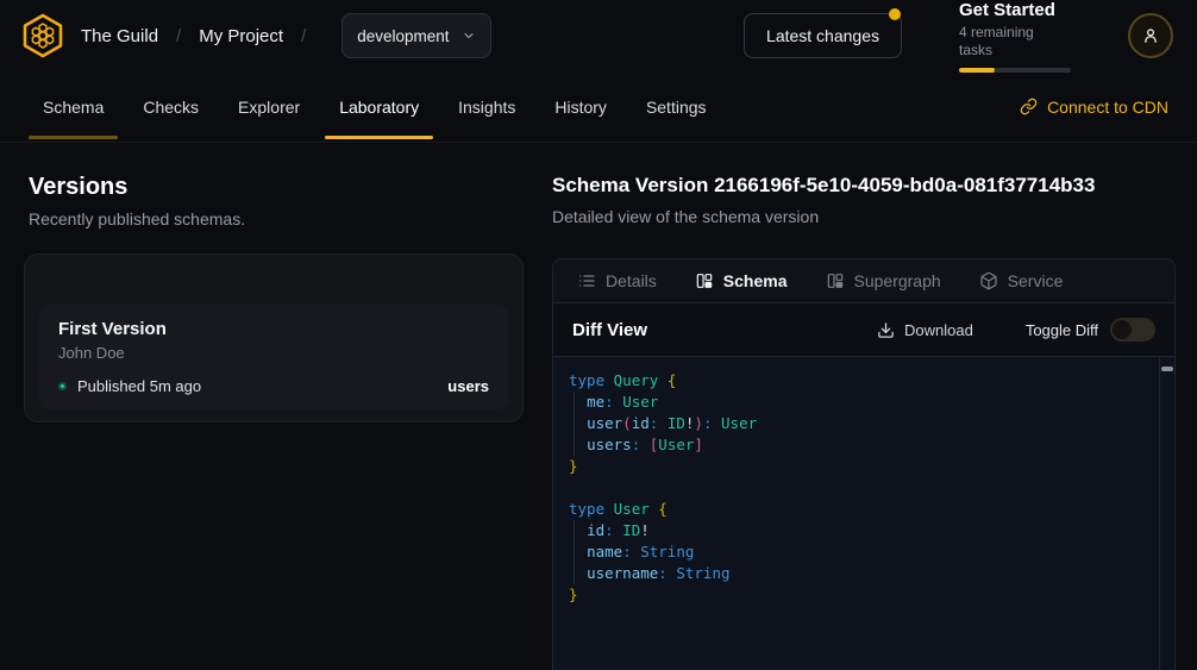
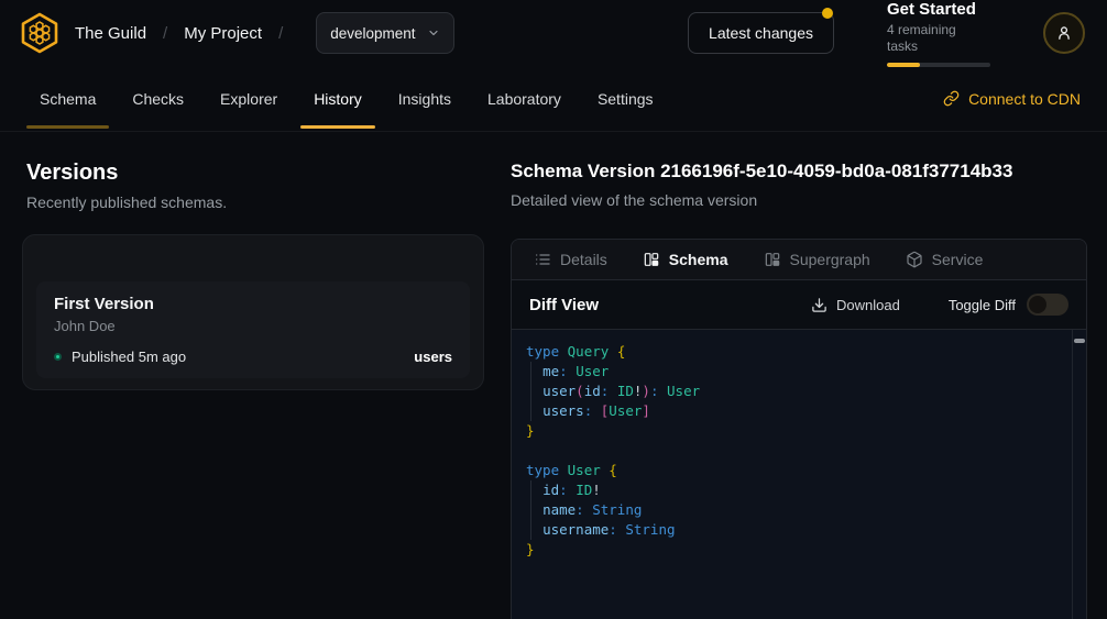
  The Guild
  /
  My Project
  /
  development
  Latest changes
  Get Started
  4 remaining tasks
  Schema
  Checks
  Explorer
- Laboratory
+ History
  Insights
- History
+ Laboratory
  Settings
  Connect to CDN
  Versions
  Recently published schemas.
  First Version
  John Doe
  Published 5m ago
  users
  Schema Version 2166196f-5e10-4059-bd0a-081f37714b33
  Detailed view of the schema version
  Details
  Schema
  Supergraph
  Service
  Diff View
  Download
  Toggle Diff
  type Query {
  me: User
  user(id: ID!): User
  users: [User]
  }
  type User {
  id: ID!
  name: String
  username: String
  }
